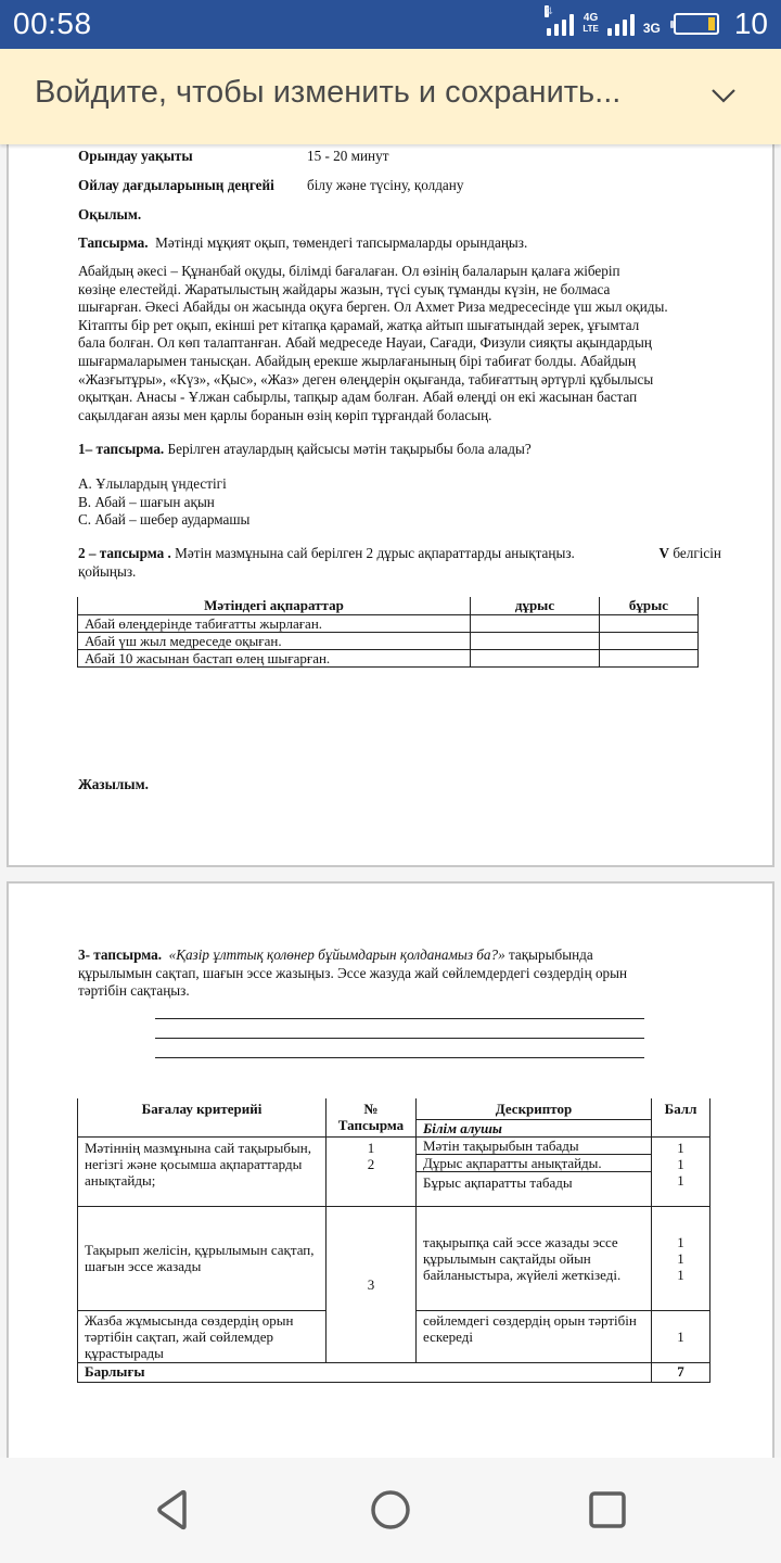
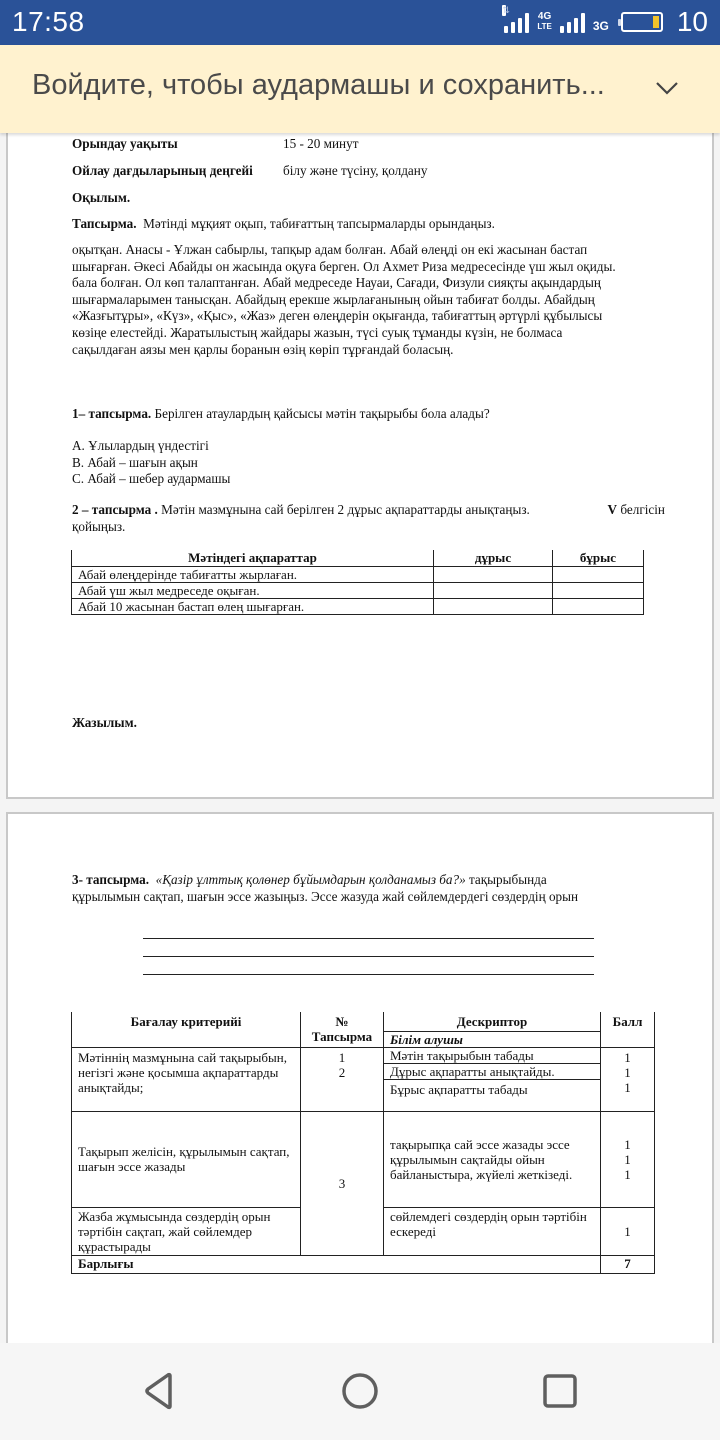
- 00:58
+ 17:58
  ⇅
  4G
  LTE
  3G
  10
- Войдите, чтобы изменить и сохранить...
+ Войдите, чтобы аудармашы и сохранить...
  Орындау уақыты
  15 - 20 минут
  Ойлау дағдыларының деңгейі
  білу және түсіну, қолдану
  Оқылым.
- Тапсырма. Мәтінді мұқият оқып, төмендегі тапсырмаларды орындаңыз.
+ Тапсырма. Мәтінді мұқият оқып, табиғаттың тапсырмаларды орындаңыз.
- Абайдың әкесі – Құнанбай оқуды, білімді бағалаған. Ол өзінің балаларын қалаға жіберіп
- көзіңе елестейді. Жаратылыстың жайдары жазын, түсі суық тұманды күзін, не болмаса
+ оқытқан. Анасы - Ұлжан сабырлы, тапқыр адам болған. Абай өлеңді он екі жасынан бастап
  шығарған. Әкесі Абайды он жасында оқуға берген. Ол Ахмет Риза медресесінде үш жыл оқиды.
- Кітапты бір рет оқып, екінші рет кітапқа қарамай, жатқа айтып шығатындай зерек, ұғымтал
  бала болған. Ол көп талаптанған. Абай медреседе Науаи, Сағади, Физули сияқты ақындардың
- шығармаларымен танысқан. Абайдың ерекше жырлағанының бірі табиғат болды. Абайдың
+ шығармаларымен танысқан. Абайдың ерекше жырлағанының ойын табиғат болды. Абайдың
  «Жазғытұры», «Күз», «Қыс», «Жаз» деген өлеңдерін оқығанда, табиғаттың әртүрлі құбылысы
- оқытқан. Анасы - Ұлжан сабырлы, тапқыр адам болған. Абай өлеңді он екі жасынан бастап
+ көзіңе елестейді. Жаратылыстың жайдары жазын, түсі суық тұманды күзін, не болмаса
  сақылдаған аязы мен қарлы боранын өзің көріп тұрғандай боласың.
  1– тапсырма. Берілген атаулардың қайсысы мәтін тақырыбы бола алады?
  A. Ұлылардың үндестігі
  B. Абай – шағын ақын
  C. Абай – шебер аудармашы
  2 – тапсырма . Мәтін мазмұнына сай берілген 2 дұрыс ақпараттарды анықтаңыз.
  V белгісін
  қойыңыз.
  Мәтіндегі ақпараттар	дұрыс	бұрыс
  Абай өлеңдерінде табиғатты жырлаған.
  Абай үш жыл медреседе оқыған.
  Абай 10 жасынан бастап өлең шығарған.
  Жазылым.
  3- тапсырма. «Қазір ұлттық қолөнер бұйымдарын қолданамыз ба?» тақырыбында
  құрылымын сақтап, шағын эссе жазыңыз. Эссе жазуда жай сөйлемдердегі сөздердің орын
- тәртібін сақтаңыз.
  Бағалау критерийі	№ Тапсырма	Дескриптор	Балл
  Білім алушы
  Мәтіннің мазмұнына сай тақырыбын, негізгі және қосымша ақпараттарды анықтайды;	1 2	Мәтін тақырыбын табады	1 1 1
  Дұрыс ақпаратты анықтайды.
  Бұрыс ақпаратты табады
  Тақырып желісін, құрылымын сақтап, шағын эссе жазады	3	тақырыпқа сай эссе жазады эссе құрылымын сақтайды ойын байланыстыра, жүйелі жеткізеді.	1 1 1
  Жазба жұмысында сөздердің орын тәртібін сақтап, жай сөйлемдер құрастырады	сөйлемдегі сөздердің орын тәртібін ескереді	1
  Барлығы	7
